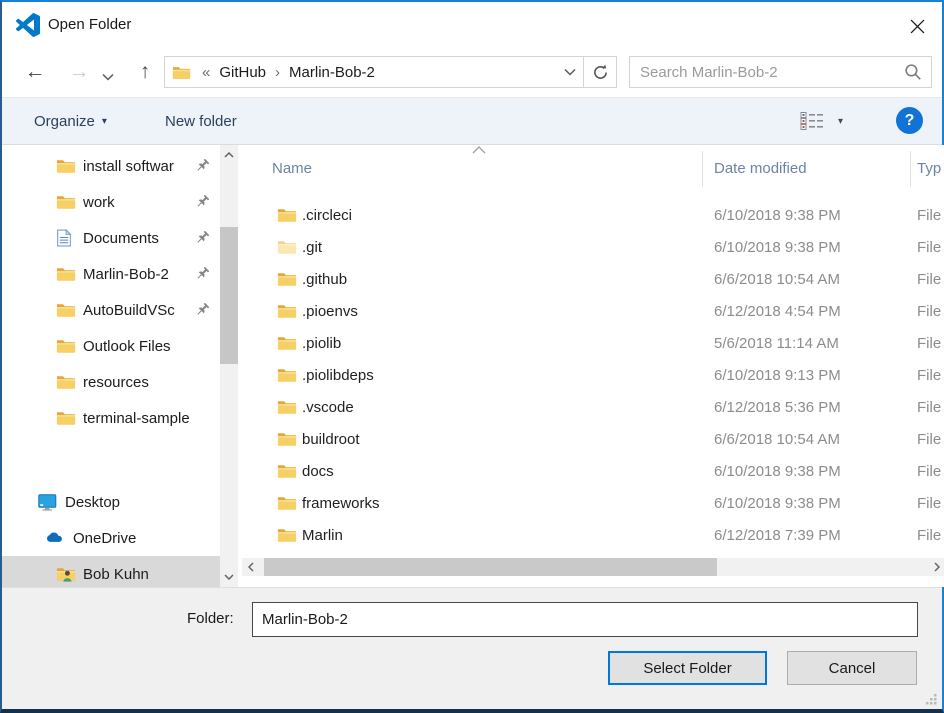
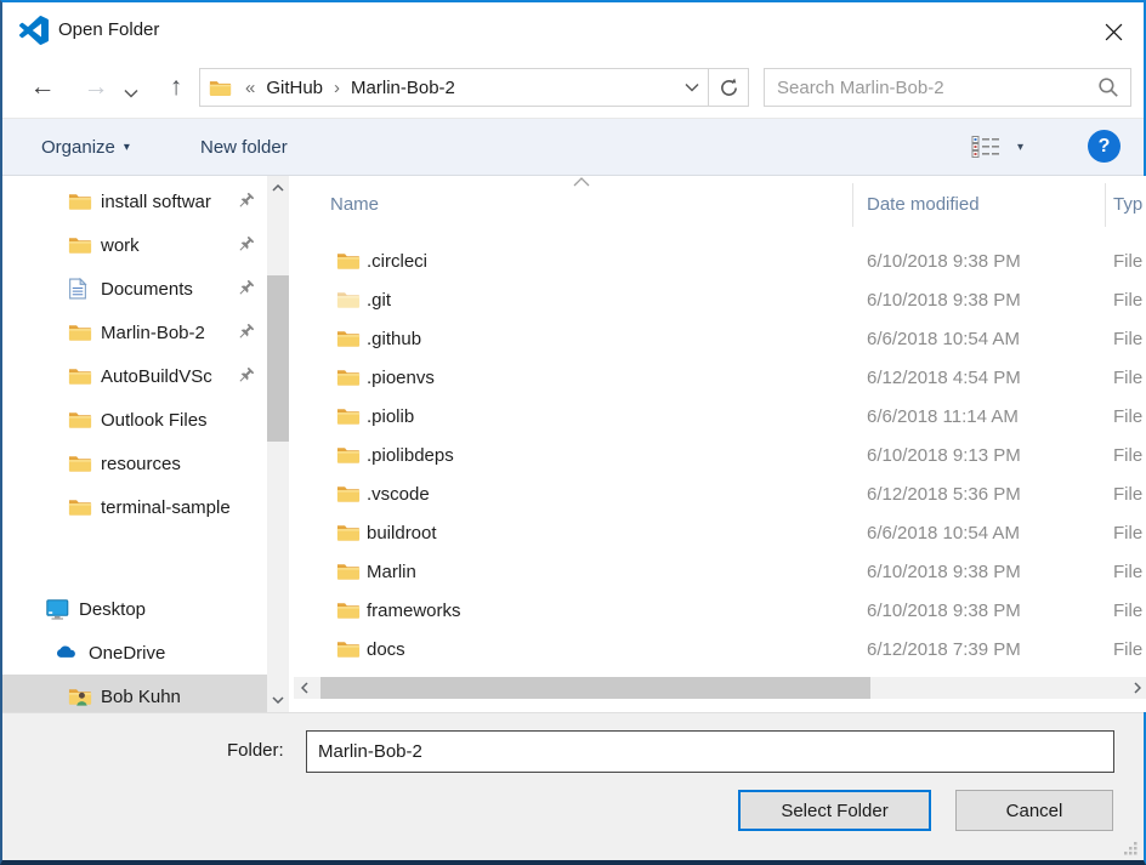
  Open Folder
  ←
  →
  ↑
  «
  GitHub
  ›
  Marlin-Bob-2
  Search Marlin-Bob-2
  Organize
  ▾
  New folder
  ▾
  ?
  install softwar
  work
  Documents
  Marlin-Bob-2
  AutoBuildVSc
  Outlook Files
  resources
  terminal-sample
  Desktop
  OneDrive
  Bob Kuhn
  Name
  Date modified
  Typ
  .circleci
  6/10/2018 9:38 PM
  File
  .git
  6/10/2018 9:38 PM
  File
  .github
  6/6/2018 10:54 AM
  File
  .pioenvs
  6/12/2018 4:54 PM
  File
  .piolib
- 5/6/2018 11:14 AM
+ 6/6/2018 11:14 AM
  File
  .piolibdeps
  6/10/2018 9:13 PM
  File
  .vscode
  6/12/2018 5:36 PM
  File
  buildroot
  6/6/2018 10:54 AM
  File
- docs
+ Marlin
  6/10/2018 9:38 PM
  File
  frameworks
  6/10/2018 9:38 PM
  File
- Marlin
+ docs
  6/12/2018 7:39 PM
  File
  Folder:
  Marlin-Bob-2
  Select Folder
  Cancel
